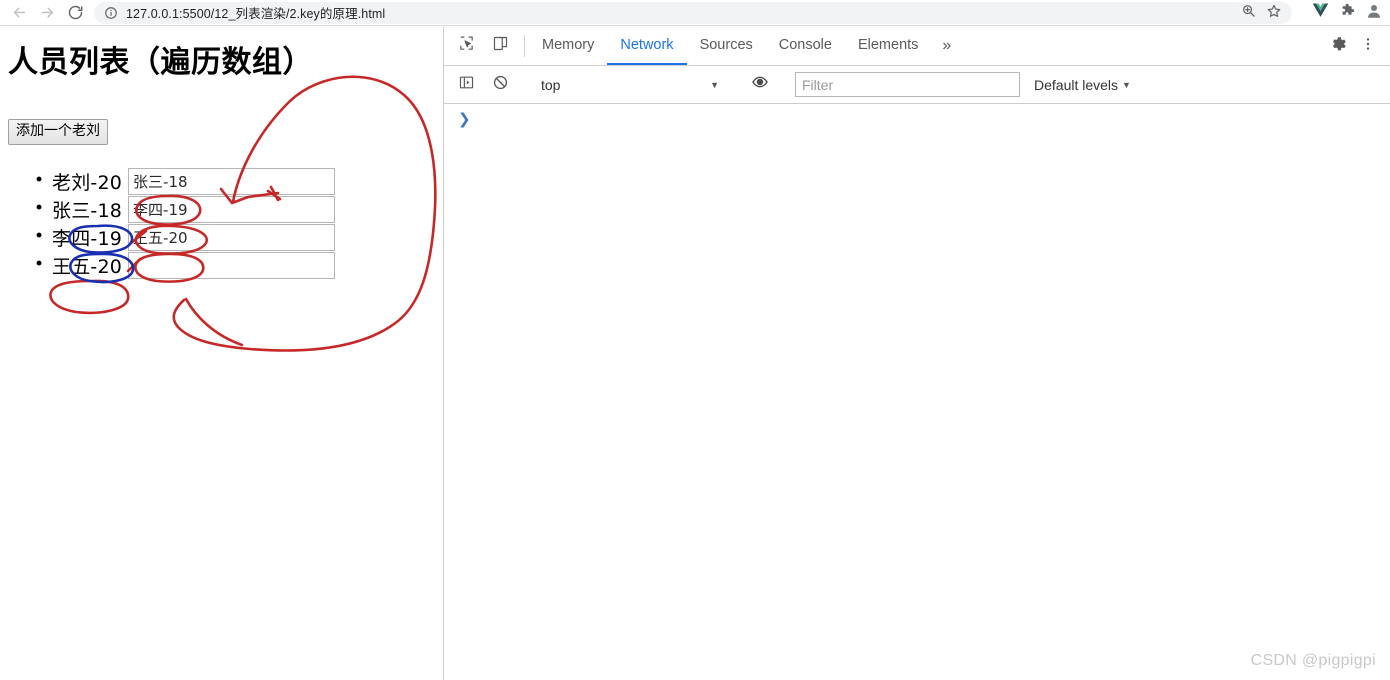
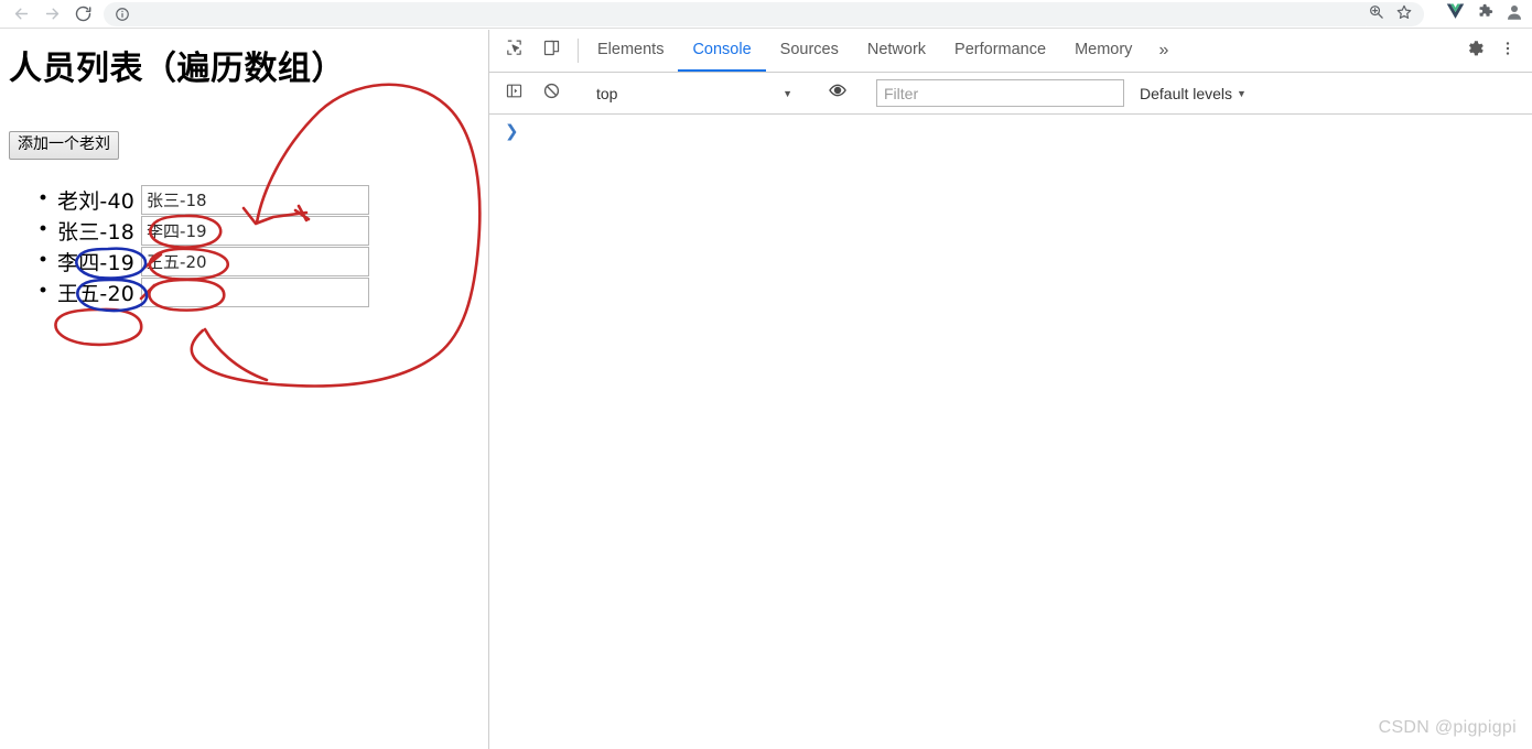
- 127.0.0.1:5500/12_列表渲染/2.key的原理.html
  人员列表（遍历数组）
  添加一个老刘
- 老刘-20
+ 老刘-40
  张三-18
  张三-18
  李四-19
  李四-19
  五-20
  王五-20
- Memory
+ Elements
- Network
+ Console
  Sources
- Console
+ Network
+ Performance
- Elements
+ Memory
  »
  top
  ▼
  Filter
  Default levels
  ▼
  ❯
  CSDN @pigpigpi
